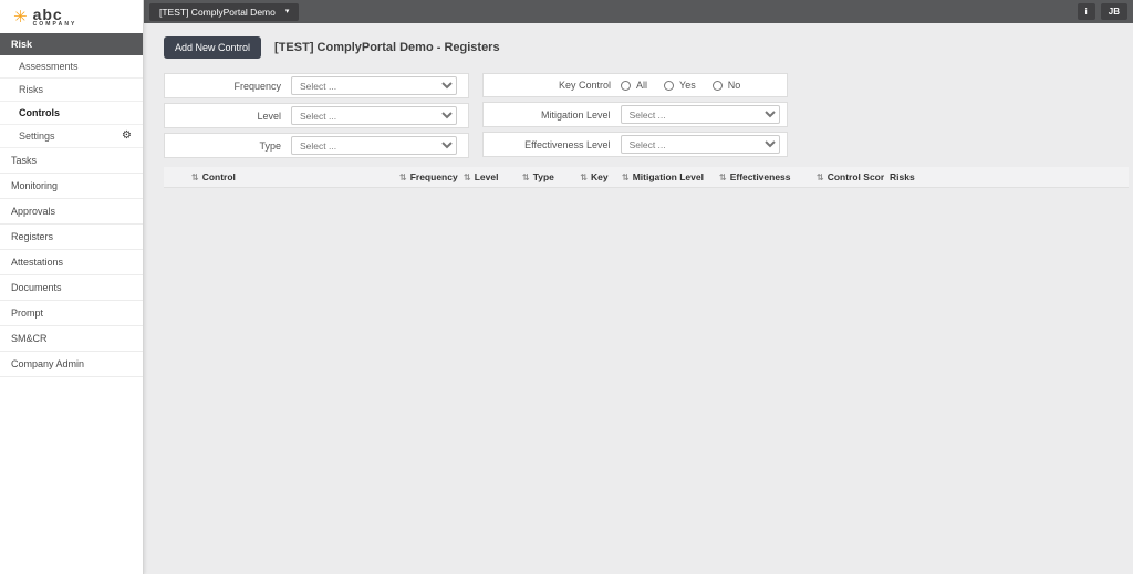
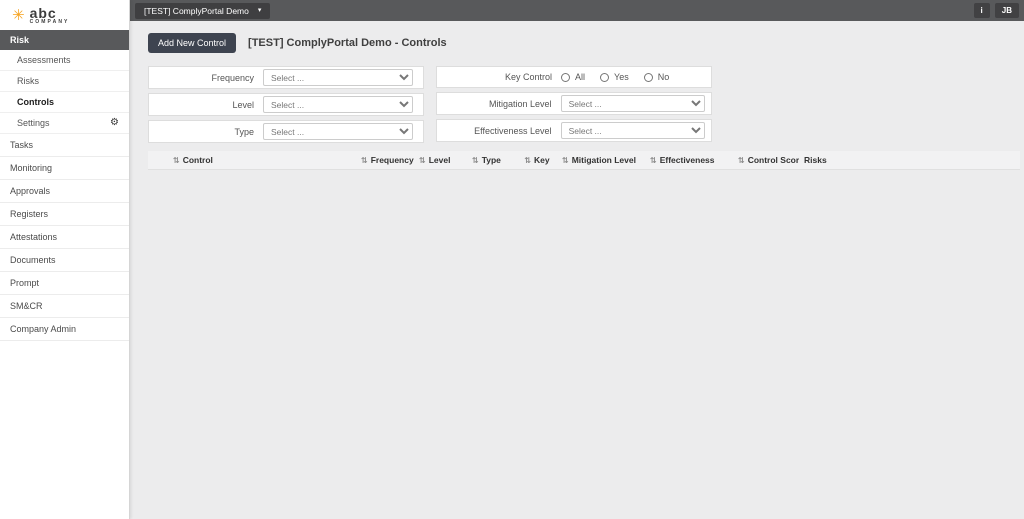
  ✳
  abc
  Risk
  Assessments
  Risks
  Controls
  Settings
  ⚙
  Tasks
  Monitoring
  Approvals
  Registers
  Attestations
  Documents
  Prompt
  SM&CR
  Company Admin
  [TEST] ComplyPortal Demo
  i
  JB
  Add New Control
- [TEST] ComplyPortal Demo - Registers
+ [TEST] ComplyPortal Demo - Controls
  Frequency
  Select ...
  Level
  Select ...
  Type
  Select ...
  Key Control
  All
  Yes
  No
  Mitigation Level
  Select ...
  Effectiveness Level
  Select ...
  	⇅ Control	⇅ Frequency	⇅ Level	⇅ Type	⇅ Key	⇅ Mitigation Level	⇅ Effectiveness	⇅ Control Scor	Risks
